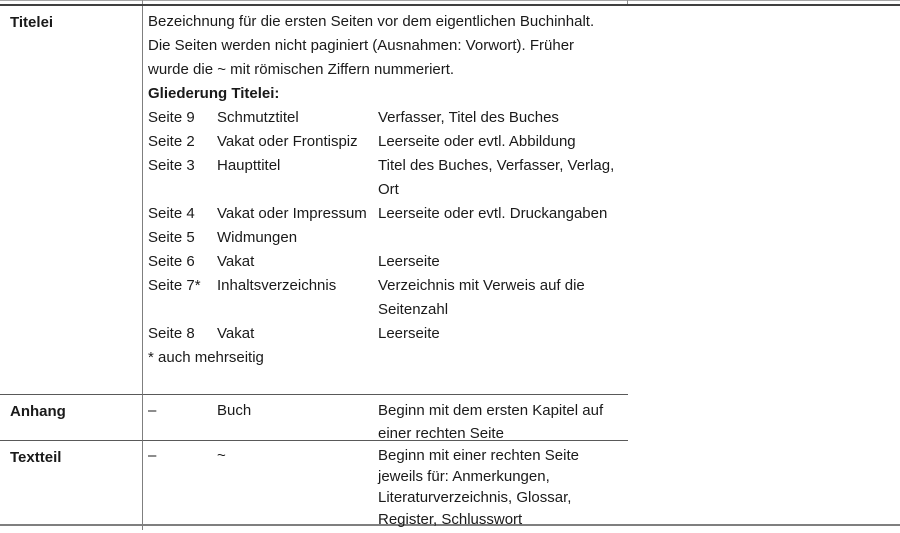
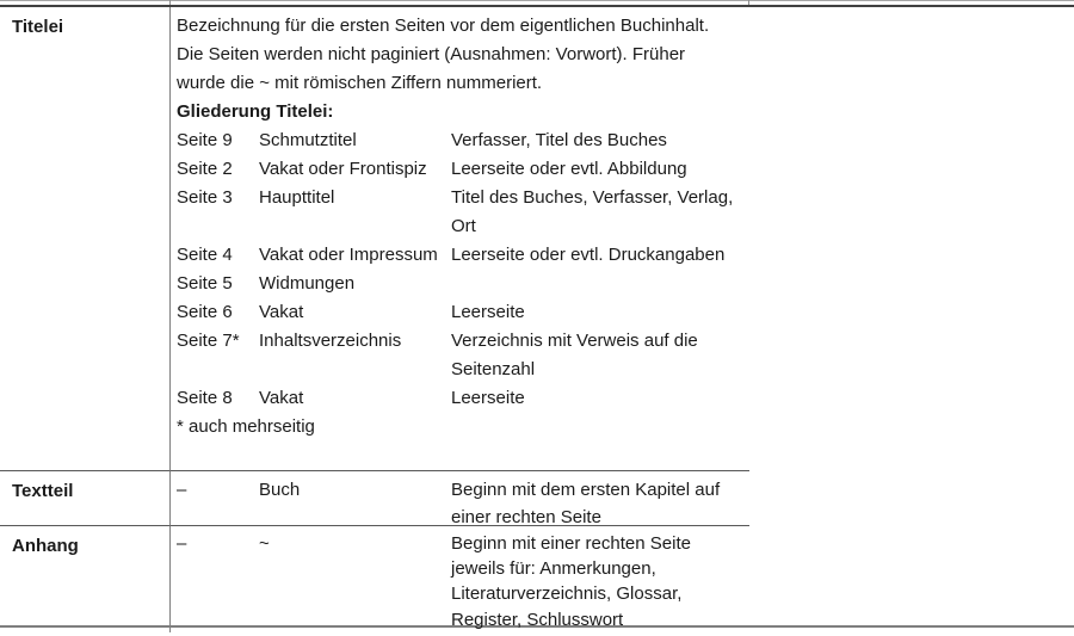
  Titelei
  Bezeichnung für die ersten Seiten vor dem eigentlichen Buchinhalt.
  Die Seiten werden nicht paginiert (Ausnahmen: Vorwort). Früher
  wurde die ~ mit römischen Ziffern nummeriert.
  Gliederung Titelei:
  Seite 9
  Schmutztitel
  Verfasser, Titel des Buches
  Seite 2
  Vakat oder Frontispiz
  Leerseite oder evtl. Abbildung
  Seite 3
  Haupttitel
  Titel des Buches, Verfasser, Verlag,
  Ort
  Seite 4
  Vakat oder Impressum
  Leerseite oder evtl. Druckangaben
  Seite 5
  Widmungen
  Seite 6
  Vakat
  Leerseite
  Seite 7*
  Inhaltsverzeichnis
  Verzeichnis mit Verweis auf die
  Seitenzahl
  Seite 8
  Vakat
  Leerseite
  * auch mehrseitig
- Anhang
+ Textteil
  –
  Buch
  Beginn mit dem ersten Kapitel auf
  einer rechten Seite
- Textteil
+ Anhang
  –
  ~
  Beginn mit einer rechten Seite
  jeweils für: Anmerkungen,
  Literaturverzeichnis, Glossar,
  Register, Schlusswort
